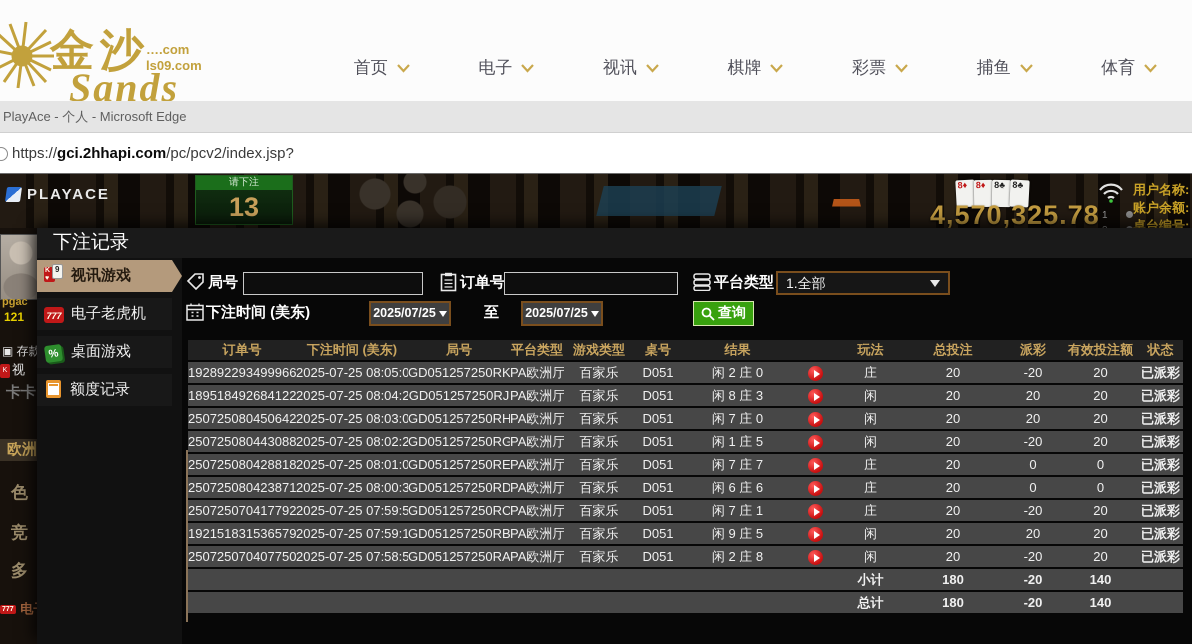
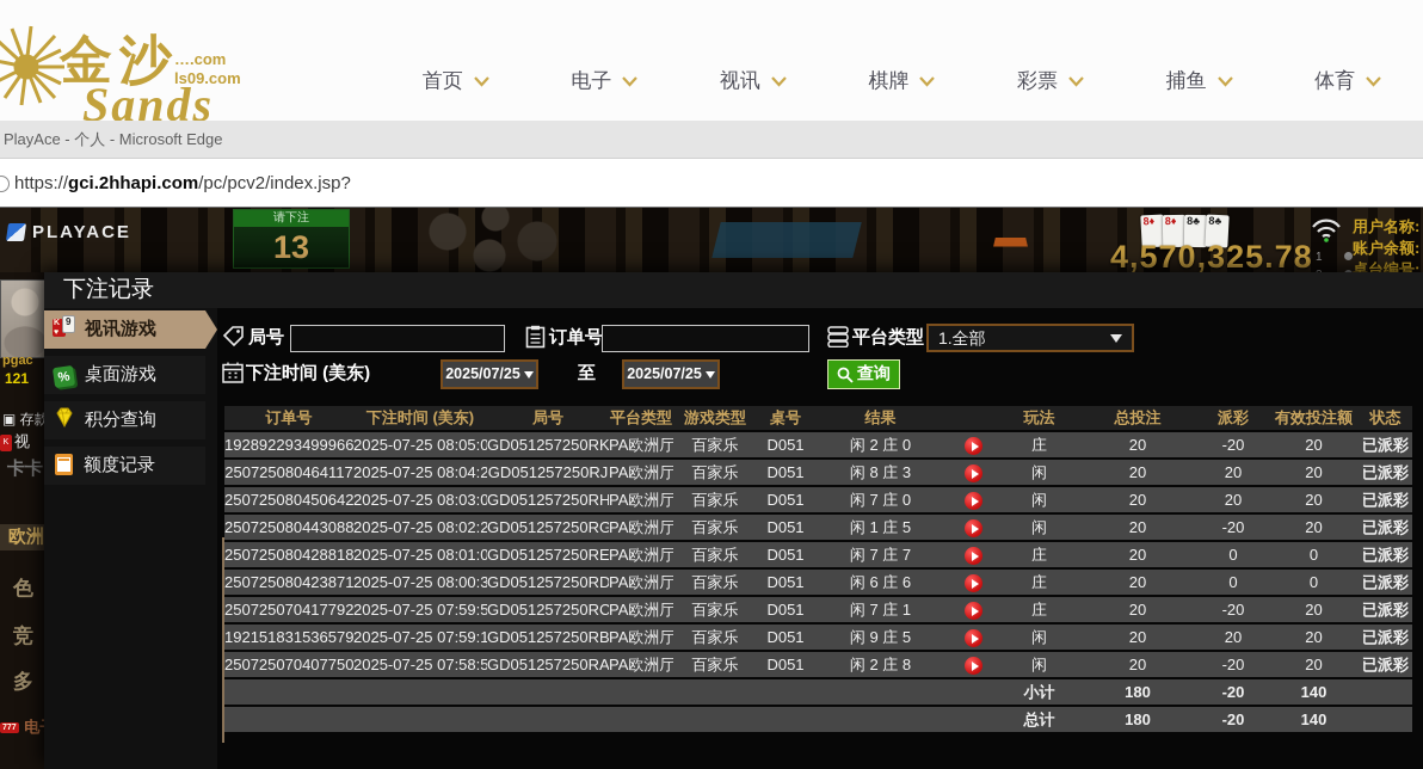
  金沙
  ….com
  ls09.com
  Sands
  首页
  电子
  视讯
  棋牌
  彩票
  捕鱼
  体育
  PlayAce - 个人 - Microsoft Edge
  https://gci.2hhapi.com/pc/pcv2/index.jsp?
  PLAYACE
  请下注
  13
  8♦
  8♣
  4,570,325.78
  1
  用户名称:
  账户余额:
  桌台编号:
  pgac
  121
  ▣ 存款
  卡卡
  欧洲
  色
  竞
  多
  下注记录
  9
  视讯游戏
- 777
- 电子老虎机
  桌面游戏
+ 积分查询
  额度记录
  局号
  订单号
  平台类型
  1.全部
  下注时间 (美东)
  2025/07/25
  至
  2025/07/25
  查询
  订单号	下注时间 (美东)	局号	平台类型	游戏类型	桌号	结果		玩法	总投注	派彩	有效投注额	状态
  192892293499966	2025-07-25 08:05:0	GD051257250RK	PA欧洲厅	百家乐	D051	闲 2 庄 0		庄	20	-20	20	已派彩
- 189518492684122	2025-07-25 08:04:2	GD051257250RJ	PA欧洲厅	百家乐	D051	闲 8 庄 3		闲	20	20	20	已派彩
+ 250725080464117	2025-07-25 08:04:2	GD051257250RJ	PA欧洲厅	百家乐	D051	闲 8 庄 3		闲	20	20	20	已派彩
  250725080450642	2025-07-25 08:03:0	GD051257250RH	PA欧洲厅	百家乐	D051	闲 7 庄 0		闲	20	20	20	已派彩
  250725080443088	2025-07-25 08:02:2	GD051257250RG	PA欧洲厅	百家乐	D051	闲 1 庄 5		闲	20	-20	20	已派彩
  250725080428818	2025-07-25 08:01:0	GD051257250RE	PA欧洲厅	百家乐	D051	闲 7 庄 7		庄	20	0	0	已派彩
  250725080423871	2025-07-25 08:00:3	GD051257250RD	PA欧洲厅	百家乐	D051	闲 6 庄 6		庄	20	0	0	已派彩
  250725070417792	2025-07-25 07:59:5	GD051257250RC	PA欧洲厅	百家乐	D051	闲 7 庄 1		庄	20	-20	20	已派彩
  192151831536579	2025-07-25 07:59:1	GD051257250RB	PA欧洲厅	百家乐	D051	闲 9 庄 5		闲	20	20	20	已派彩
  250725070407750	2025-07-25 07:58:5	GD051257250RA	PA欧洲厅	百家乐	D051	闲 2 庄 8		闲	20	-20	20	已派彩
  								小计	180	-20	140
  								总计	180	-20	140
